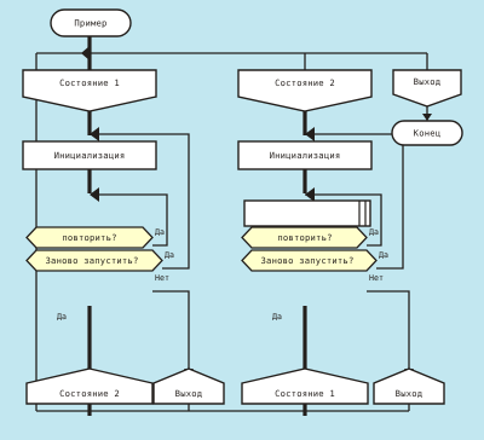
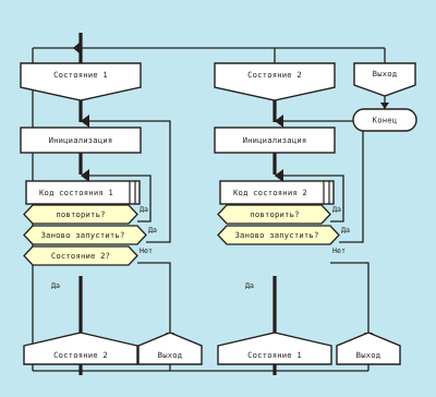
- Пример
  Состояние 1
  Состояние 2
  Выход
  Конец
  Инициализация
  Инициализация
+ Код состояния 1
+ Код состояния 2
  повторить?
  Заново запустить?
+ Состояние 2?
  повторить?
  Заново запустить?
  Состояние 2
  Выход
  Состояние 1
  Выход
  Да
  Да
  Нет
  Да
  Да
  Да
  Нет
  Да
